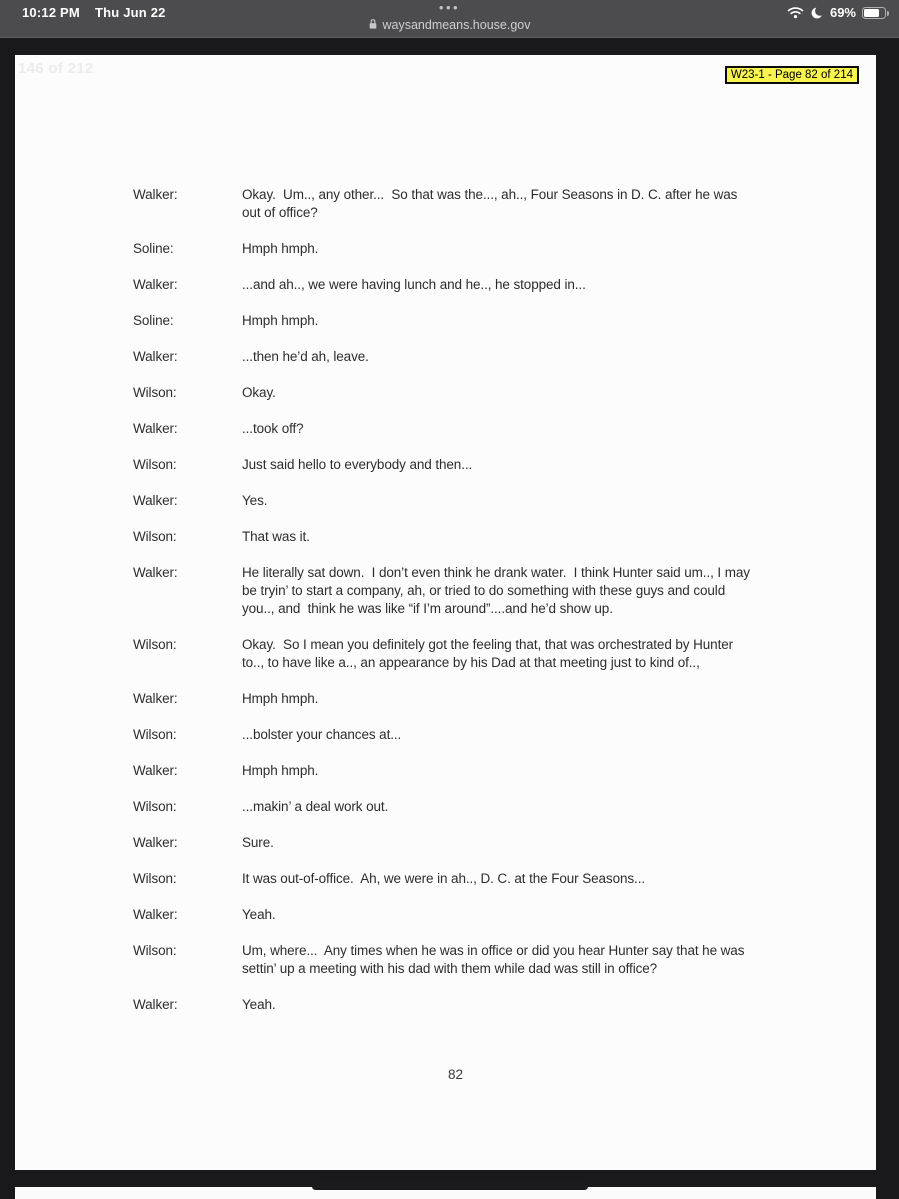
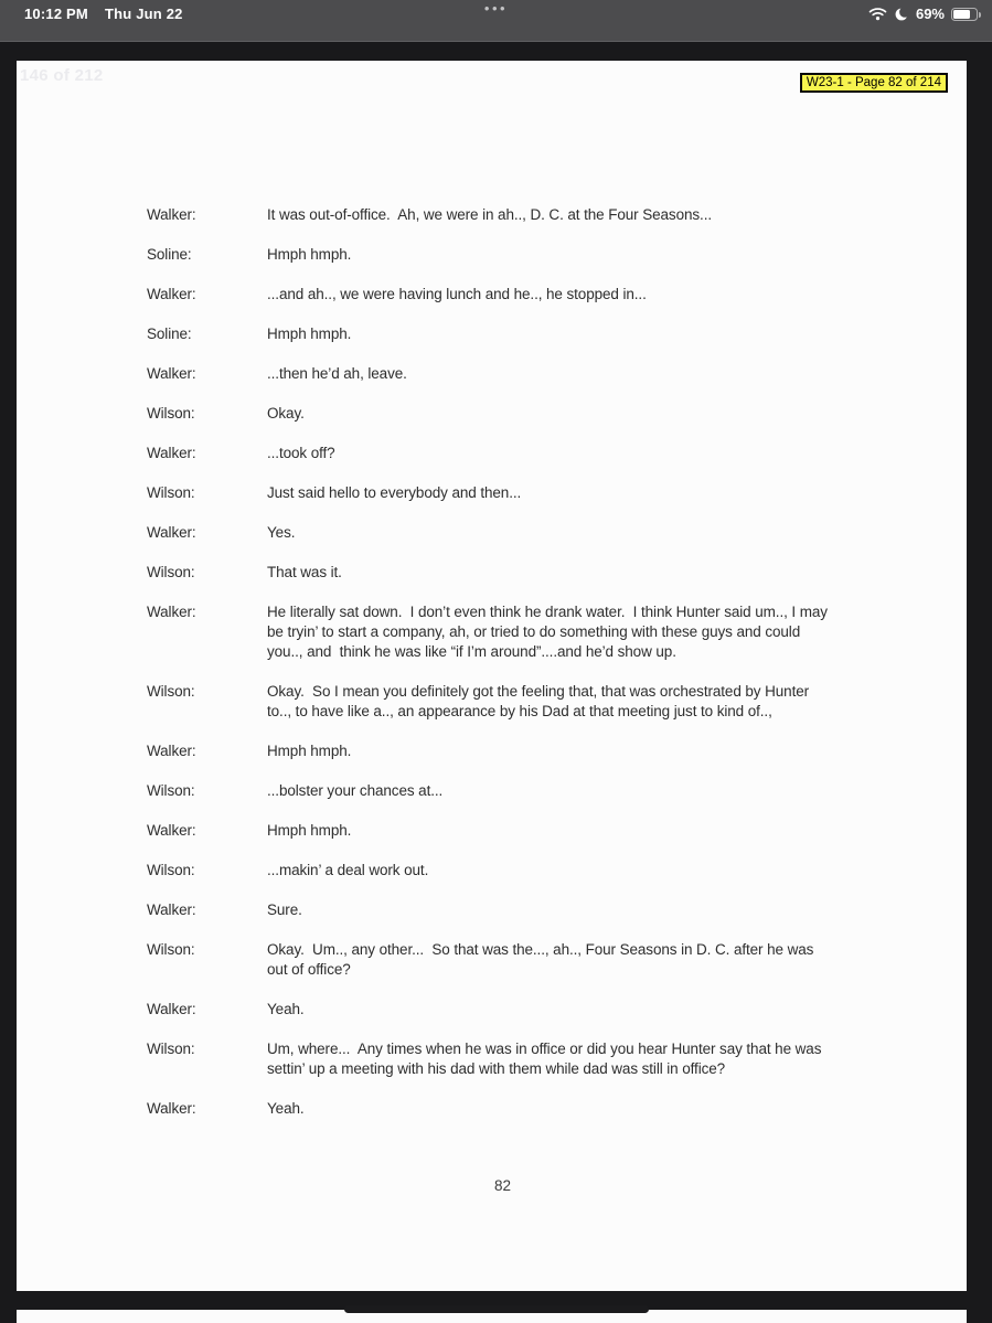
  10:12 PM
  Thu Jun 22
  •••
- waysandmeans.house.gov
  69%
  W23-1 - Page 82 of 214
  Walker:
- Okay. Um.., any other... So that was the..., ah.., Four Seasons in D. C. after he was out of office?
+ It was out-of-office. Ah, we were in ah.., D. C. at the Four Seasons...
  Soline:
  Hmph hmph.
  Walker:
  ...and ah.., we were having lunch and he.., he stopped in...
  Soline:
  Hmph hmph.
  Walker:
  ...then he’d ah, leave.
  Wilson:
  Okay.
  Walker:
  ...took off?
  Wilson:
  Just said hello to everybody and then...
  Walker:
  Yes.
  Wilson:
  That was it.
  Walker:
  He literally sat down. I don’t even think he drank water. I think Hunter said um.., I may be tryin’ to start a company, ah, or tried to do something with these guys and could you.., and think he was like “if I’m around”....and he’d show up.
  Wilson:
  Okay. So I mean you definitely got the feeling that, that was orchestrated by Hunter to.., to have like a.., an appearance by his Dad at that meeting just to kind of..,
  Walker:
  Hmph hmph.
  Wilson:
  ...bolster your chances at...
  Walker:
  Hmph hmph.
  Wilson:
  ...makin’ a deal work out.
  Walker:
  Sure.
  Wilson:
- It was out-of-office. Ah, we were in ah.., D. C. at the Four Seasons...
+ Okay. Um.., any other... So that was the..., ah.., Four Seasons in D. C. after he was out of office?
  Walker:
  Yeah.
  Wilson:
  Um, where... Any times when he was in office or did you hear Hunter say that he was settin’ up a meeting with his dad with them while dad was still in office?
  Walker:
  Yeah.
  82
